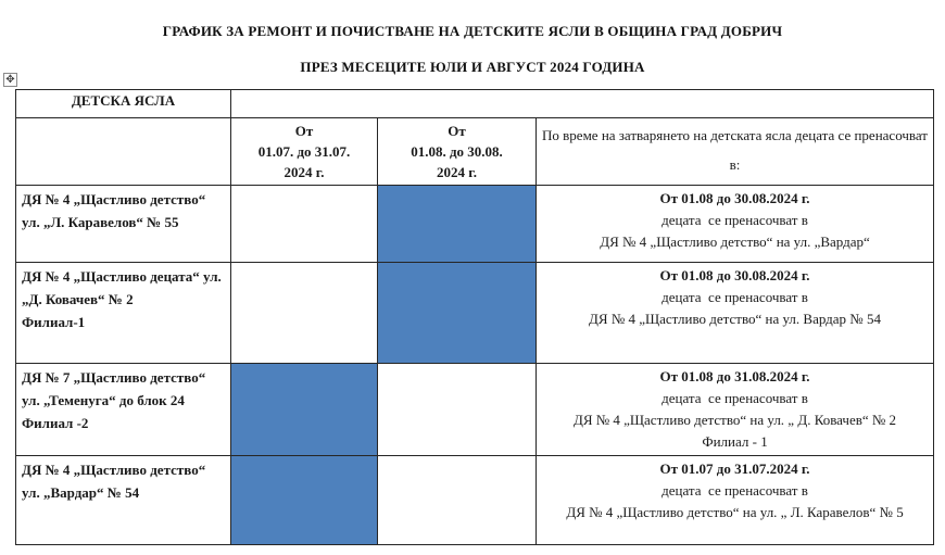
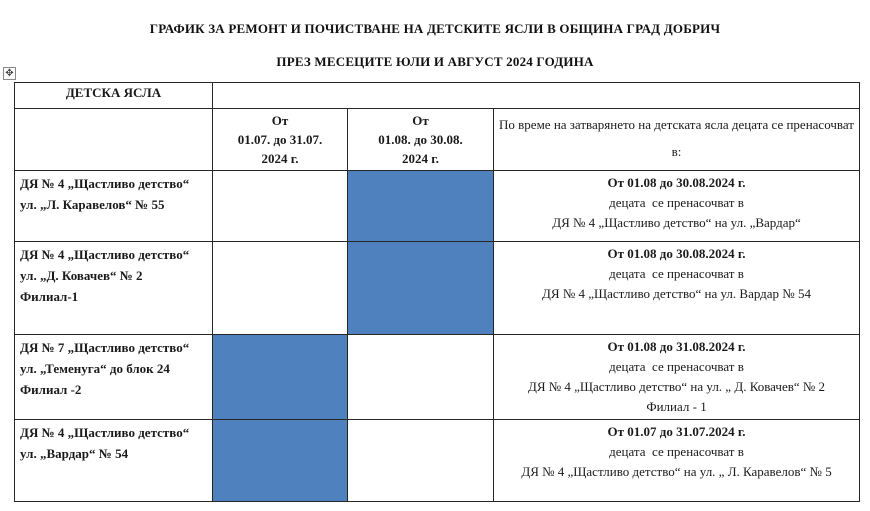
  ГРАФИК ЗА РЕМОНТ И ПОЧИСТВАНЕ НА ДЕТСКИТЕ ЯСЛИ В ОБЩИНА ГРАД ДОБРИЧ
  ПРЕЗ МЕСЕЦИТЕ ЮЛИ И АВГУСТ 2024 ГОДИНА
  ✥
  ДЕТСКА ЯСЛА
  	От 01.07. до 31.07. 2024 г.	От 01.08. до 30.08. 2024 г.	По време на затварянето на детската ясла децата се пренасочват в:
  ДЯ № 4 „Щастливо детство“ ул. „Л. Каравелов“ № 55			От 01.08 до 30.08.2024 г. децата се пренасочват в ДЯ № 4 „Щастливо детство“ на ул. „Вардар“
- ДЯ № 4 „Щастливо децата“ ул. „Д. Ковачев“ № 2 Филиал-1			От 01.08 до 30.08.2024 г. децата се пренасочват в ДЯ № 4 „Щастливо детство“ на ул. Вардар № 54
+ ДЯ № 4 „Щастливо детство“ ул. „Д. Ковачев“ № 2 Филиал-1			От 01.08 до 30.08.2024 г. децата се пренасочват в ДЯ № 4 „Щастливо детство“ на ул. Вардар № 54
  ДЯ № 7 „Щастливо детство“ ул. „Теменуга“ до блок 24 Филиал -2			От 01.08 до 31.08.2024 г. децата се пренасочват в ДЯ № 4 „Щастливо детство“ на ул. „ Д. Ковачев“ № 2 Филиал - 1
  ДЯ № 4 „Щастливо детство“ ул. „Вардар“ № 54			От 01.07 до 31.07.2024 г. децата се пренасочват в ДЯ № 4 „Щастливо детство“ на ул. „ Л. Каравелов“ № 5
